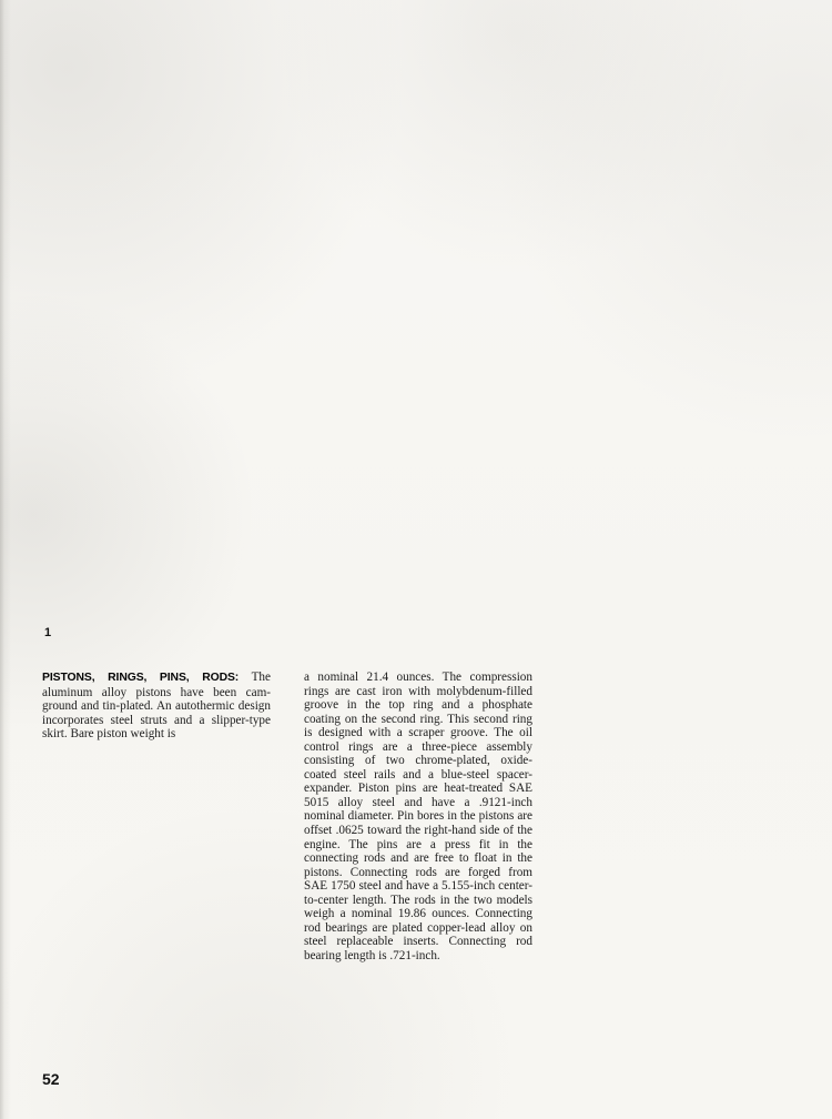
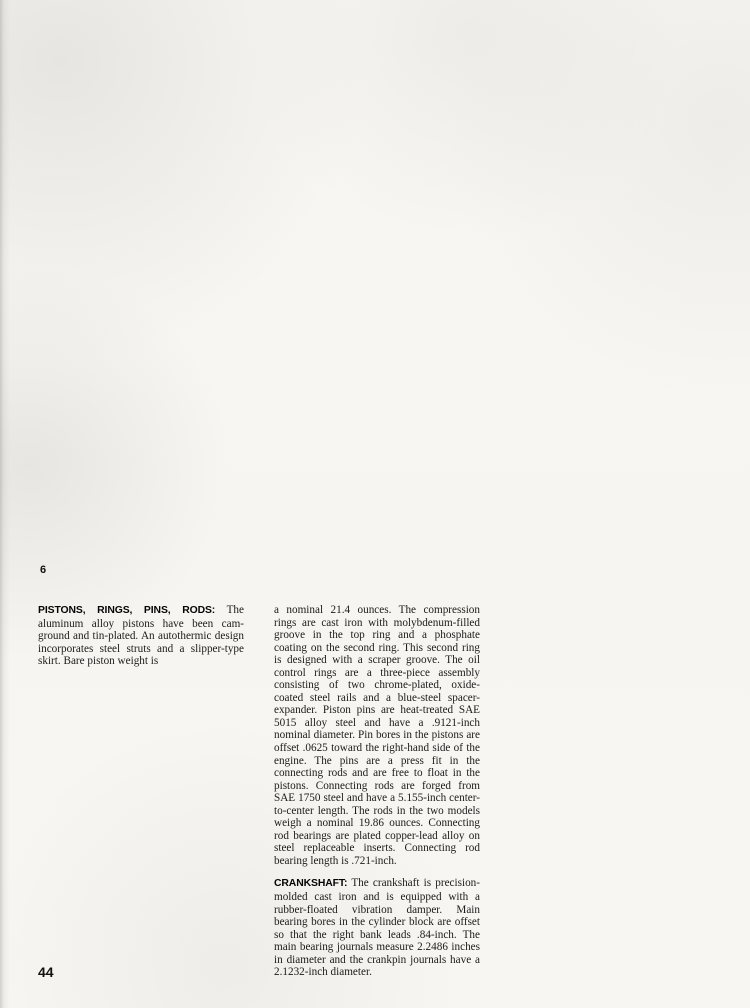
- 1
+ 6
  PISTONS, RINGS, PINS, RODS: The aluminum alloy pistons have been cam-ground and tin-plated. An autothermic design incorporates steel struts and a slipper-type skirt. Bare piston weight is
  a nominal 21.4 ounces. The compression rings are cast iron with molybdenum-filled groove in the top ring and a phosphate coating on the second ring. This second ring is designed with a scraper groove. The oil control rings are a three-piece assembly consisting of two chrome-plated, oxide-coated steel rails and a blue-steel spacer-expander. Piston pins are heat-treated SAE 5015 alloy steel and have a .9121-inch nominal diameter. Pin bores in the pistons are offset .0625 toward the right-hand side of the engine. The pins are a press fit in the connecting rods and are free to float in the pistons. Connecting rods are forged from SAE 1750 steel and have a 5.155-inch center-to-center length. The rods in the two models weigh a nominal 19.86 ounces. Connecting rod bearings are plated copper-lead alloy on steel replaceable inserts. Connecting rod bearing length is .721-inch.
+ CRANKSHAFT: The crankshaft is precision-molded cast iron and is equipped with a rubber-floated vibration damper. Main bearing bores in the cylinder block are offset so that the right bank leads .84-inch. The main bearing journals measure 2.2486 inches in diameter and the crankpin journals have a 2.1232-inch diameter.
- 52
+ 44
